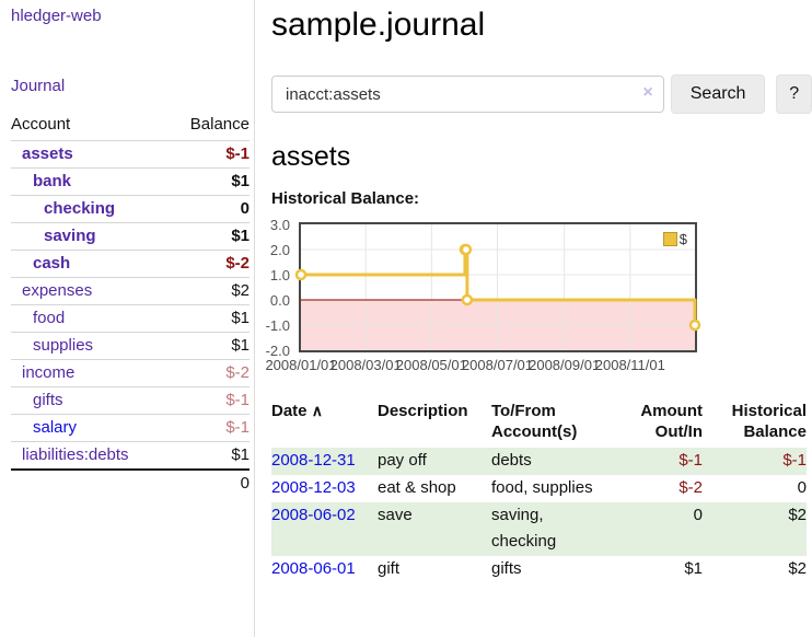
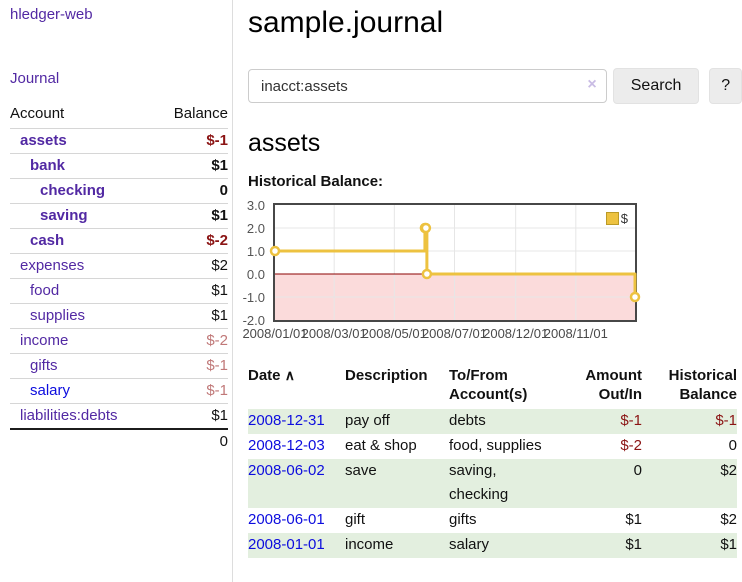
  hledger-web
  Journal
  Account	Balance
  assets	$-1
  bank	$1
  checking	0
  saving	$1
  cash	$-2
  expenses	$2
  food	$1
  supplies	$1
  income	$-2
  gifts	$-1
  salary	$-1
  liabilities:debts	$1
  	0
  sample.journal
  inacct:assets
  ×
  Search
  ?
  assets
  Historical Balance:
  3.0
  2.0
  1.0
  0.0
  -1.0
  -2.0
  $
  2008/01/01
  2008/03/01
  2008/05/01
  2008/07/01
- 2008/09/01
+ 2008/12/01
  2008/11/01
  Date ∧	Description	To/FromAccount(s)	AmountOut/In	HistoricalBalance
  2008-12-31	pay off	debts	$-1	$-1
  2008-12-03	eat & shop	food, supplies	$-2	0
  2008-06-02	save	saving, checking	0	$2
  2008-06-01	gift	gifts	$1	$2
+ 2008-01-01	income	salary	$1	$1
